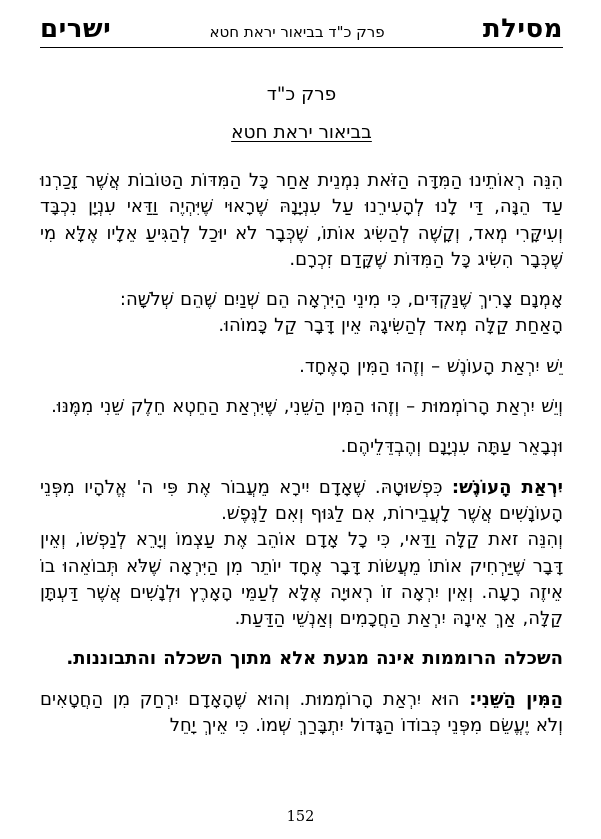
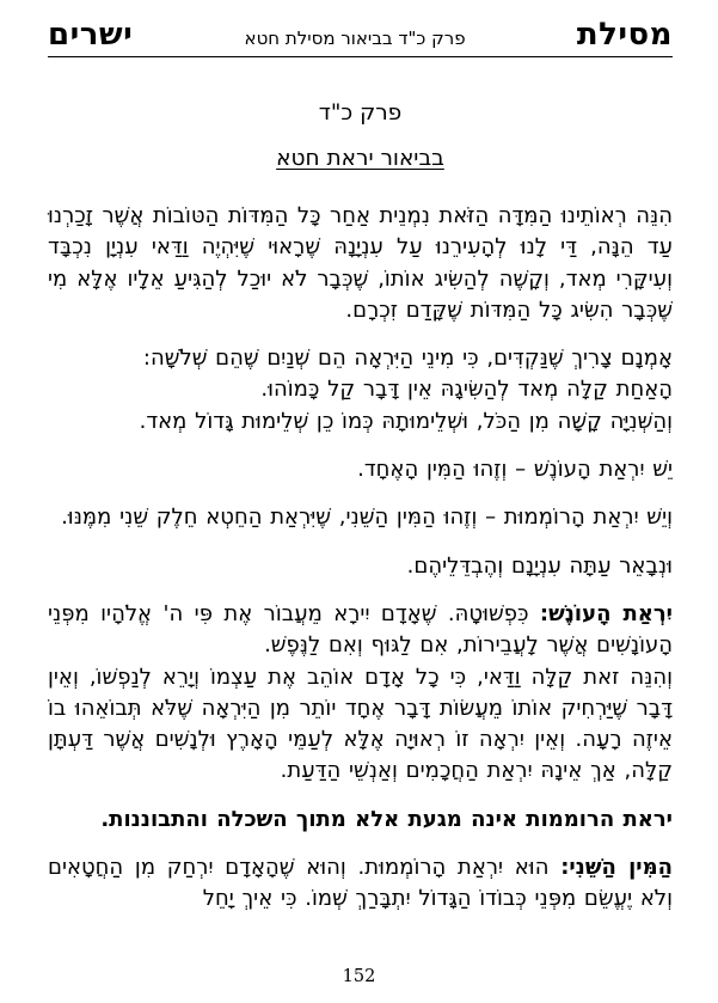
  מסילת
- פרק כ"ד בביאור יראת חטא
+ פרק כ"ד בביאור מסילת חטא
  ישרים
  פרק כ"ד
  בביאור יראת חטא
  הִנֵּה רְאוֹתֵינוּ הַמִּדָּה הַזֹּאת נִמְנֵית אַחַר כָּל הַמִּדּוֹת הַטּוֹבוֹת אֲשֶׁר זָכַרְנוּ עַד הֵנָּה, דַּי לָנוּ לְהָעִירֵנוּ עַל עִנְיָנָהּ שֶׁרָאוּי שֶׁיִּהְיֶה וַדַּאי עִנְיָן נִכְבָּד וְעִיקָּרִי מְאד, וְקָשֶׁה לְהַשִּׂיג אוֹתוֹ, שֶׁכְּבָר לֹא יוּכַל לְהַגִּיעַ אֵלָיו אֶלָּא מִי שֶׁכְּבָר הִשִּׂיג כָּל הַמִּדּוֹת שֶׁקָּדַם זִכְרָם.
  אָמְנָם צָרִיךְ שֶׁנַּקְדִּים, כִּי מִינֵי הַיִּרְאָה הֵם שְׁנַיִם שֶׁהֵם שְׁלֹשָׁה:
  הָאַחַת קַלָּה מְאד לְהַשִּׂיגָהּ אֵין דָּבָר קַל כָּמוֹהוּ.
+ וְהַשְּׁנִיָּה קָשָׁה מִן הַכֹּל, וּשְׁלֵימוּתָהּ כְּמוֹ כֵן שְׁלֵימוּת גָּדוֹל מְאד.
  יֵשׁ יִרְאַת הָעוֹנֶשׁ – וְזֶהוּ הַמִּין הָאֶחָד.
  וְיֵשׁ יִרְאַת הָרוֹמְמוּת – וְזֶהוּ הַמִּין הַשֵּׁנִי, שֶׁיִּרְאַת הַחֵטְא חֵלֶק שֵׁנִי מִמֶּנּוּ.
  וּנְבָאֵר עַתָּה עִנְיָנָם וְהֶבְדֵּלֵיהֶם.
  יִרְאַת הָעוֹנֶשׁ: כִּפְשׁוּטָהּ. שֶׁאָדָם יִירָא מֵעֲבוֹר אֶת פִּי ה' אֱלֹהָיו מִפְּנֵי הָעוֹנָשִׁים אֲשֶׁר לָעֲבֵירוֹת, אִם לַגּוּף וְאִם לַנֶּפֶשׁ.
  וְהִנֵּה זאת קַלָּה וַדַּאי, כִּי כָל אָדָם אוֹהֵב אֶת עַצְמוֹ וְיָרֵא לְנַפְשׁוֹ, וְאֵין דָּבָר שֶׁיַּרְחִיק אוֹתוֹ מֵעֲשׂוֹת דָּבָר אֶחָד יוֹתֵר מִן הַיִּרְאָה שֶׁלֹּא תְּבוֹאֵהוּ בוֹ אֵיזֶה רָעָה. וְאֵין יִרְאָה זוֹ רְאוּיָה אֶלָּא לְעַמֵּי הָאָרֶץ וּלְנָשִׁים אֲשֶׁר דַּעְתָּן קַלָּה, אַךְ אֵינָהּ יִרְאַת הַחֲכָמִים וְאַנְשֵׁי הַדַּעַת.
- השכלה הרוממות אינה מגעת אלא מתוך השכלה והתבוננות.
+ יראת הרוממות אינה מגעת אלא מתוך השכלה והתבוננות.
  הַמִּין הַשֵּׁנִי: הוּא יִרְאַת הָרוֹמְמוּת. וְהוּא שֶׁהָאָדָם יִרְחַק מִן הַחֲטָאִים וְלֹא יֶעֱשֵׂם מִפְּנֵי כְּבוֹדוֹ הַגָּדוֹל יִתְבָּרַךְ שְׁמוֹ. כִּי אֵיךְ יָחֵל
  152
